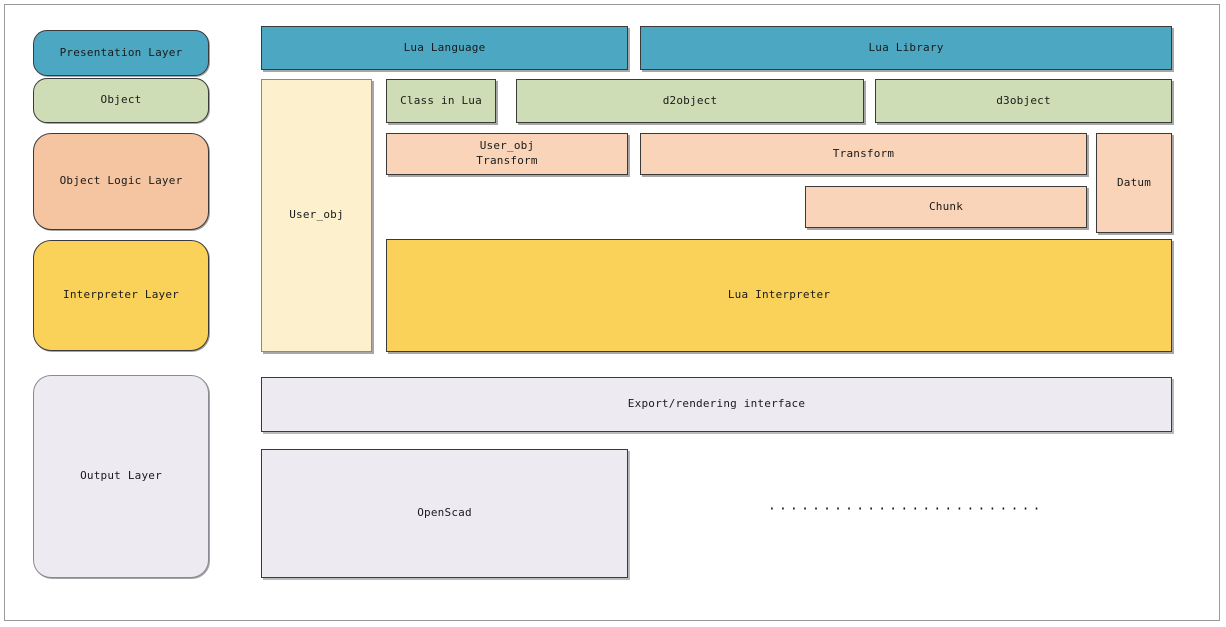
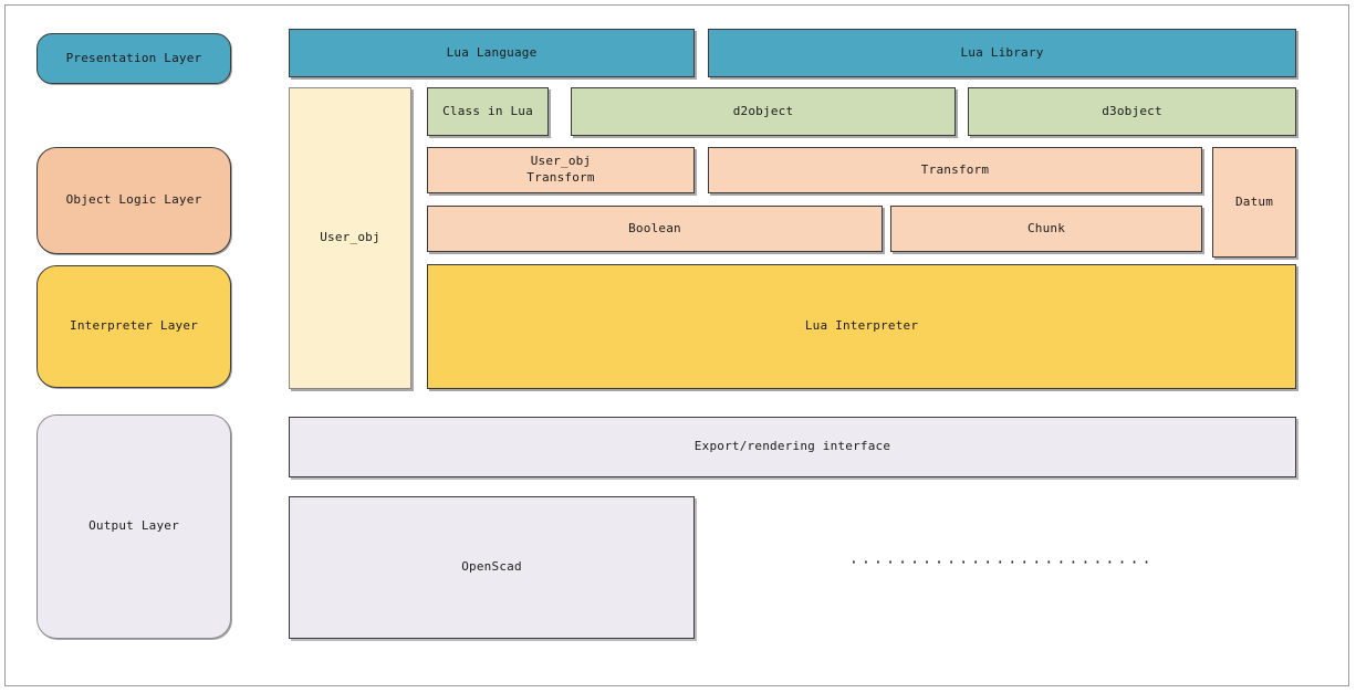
  Presentation Layer
- Object
  Object Logic Layer
  Interpreter Layer
  Output Layer
  Lua Language
  Lua Library
  User_obj
  Class in Lua
  d2object
  d3object
  User_obj
  Transform
  Transform
  Datum
+ Boolean
  Chunk
  Lua Interpreter
  Export/rendering interface
  OpenScad
